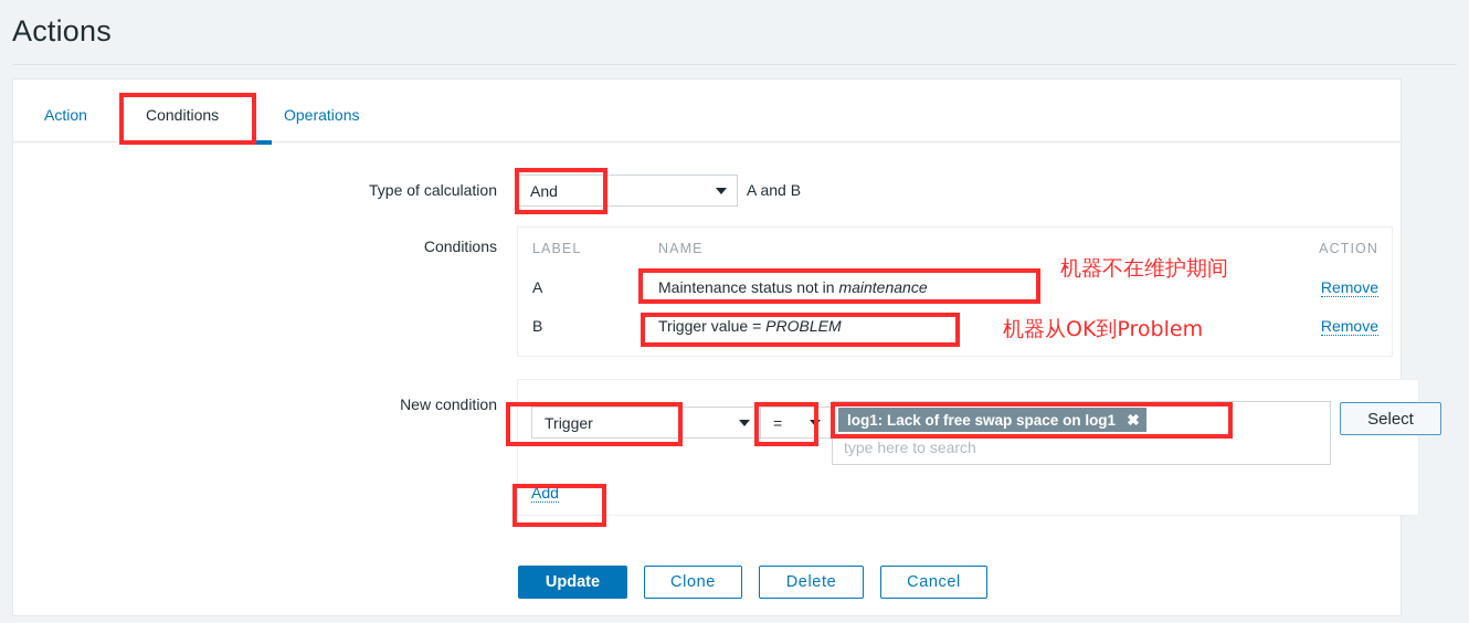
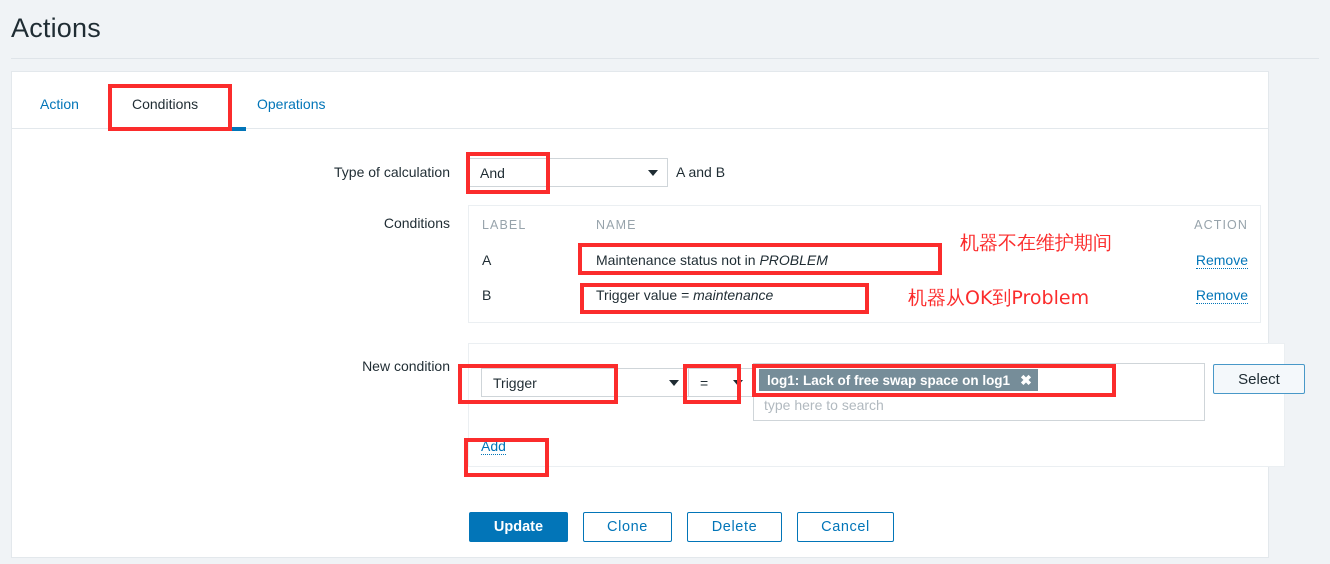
  Actions
  Action
  Conditions
  Operations
  Type of calculation
  And
  A and B
  Conditions
  LABEL
  NAME
  ACTION
  A
- Maintenance status not in maintenance
+ Maintenance status not in PROBLEM
  Remove
  B
- Trigger value = PROBLEM
+ Trigger value = maintenance
  Remove
  New condition
  Trigger
  =
  log1: Lack of free swap space on log1
  ✖
  type here to search
  Select
  Add
  Update
  Clone
  Delete
  Cancel
  机器不在维护期间
  机器从OK到Problem
